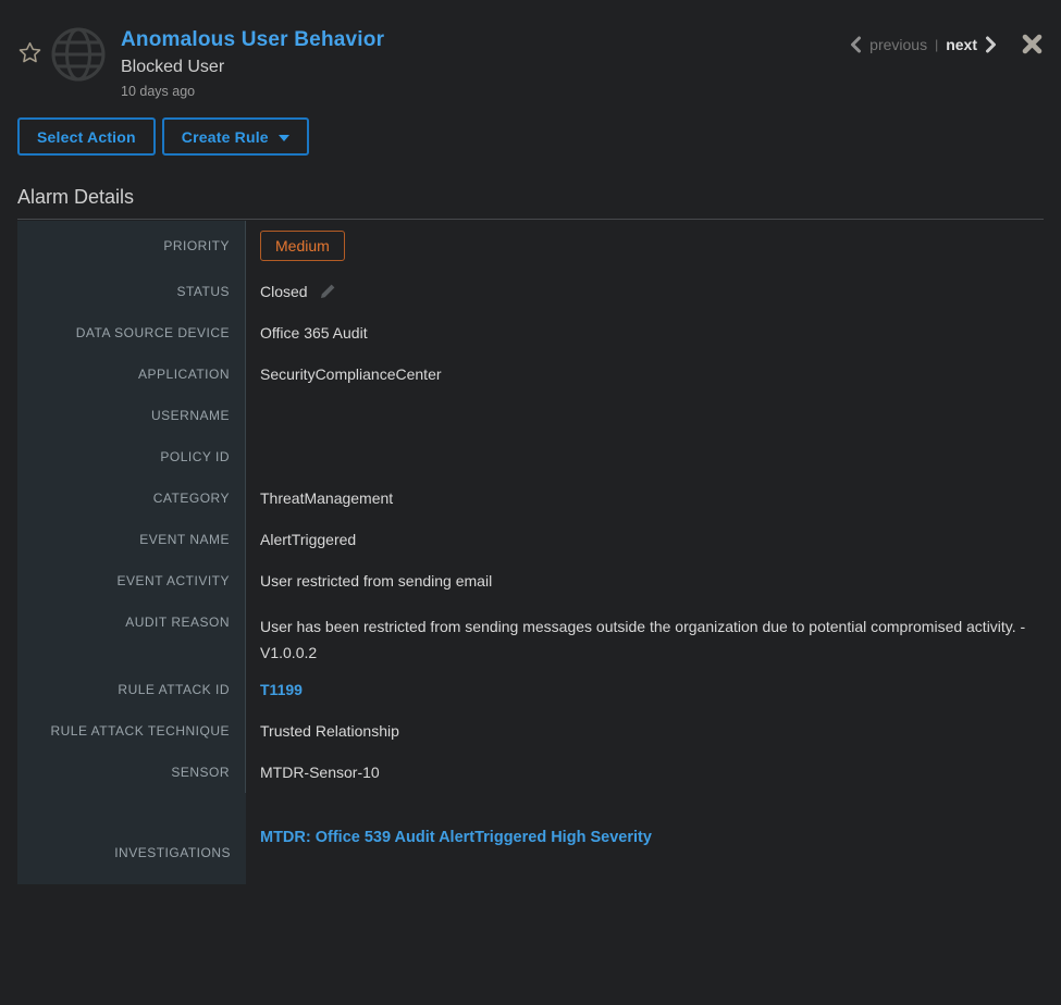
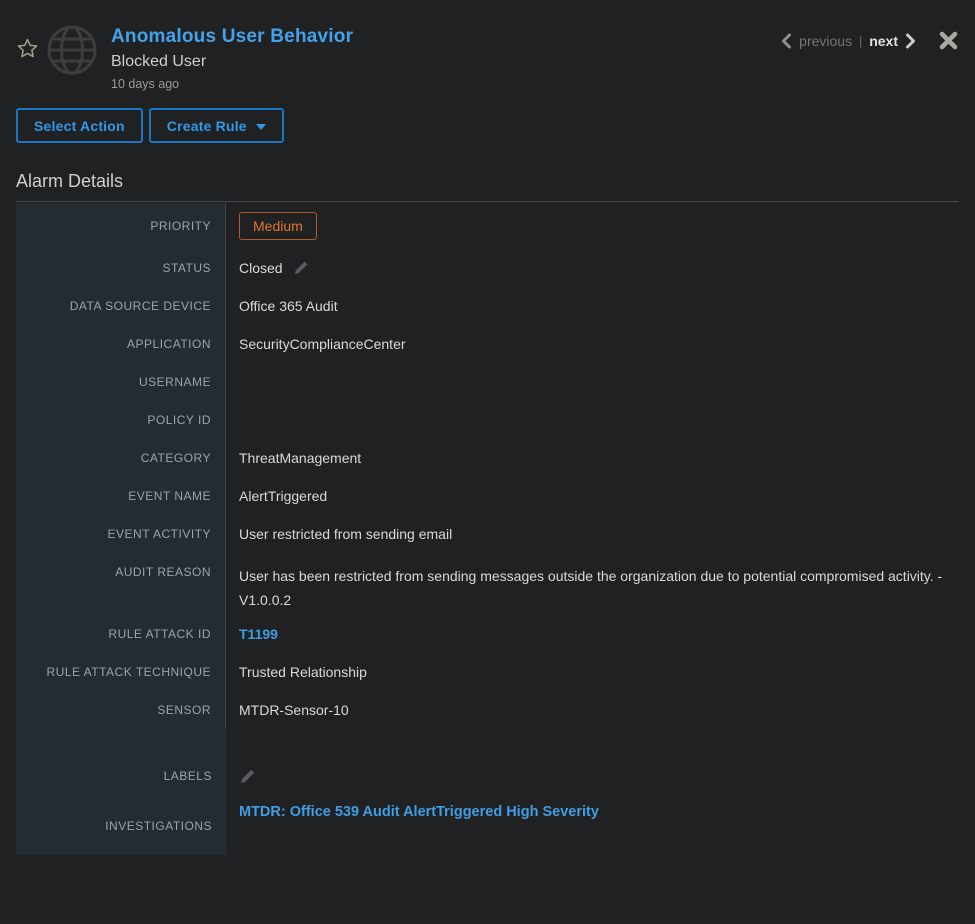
  Anomalous User Behavior
  Blocked User
  10 days ago
  previous
  |
  next
  Select Action
  Create Rule
  Alarm Details
  PRIORITY
  Medium
  STATUS
  Closed
  DATA SOURCE DEVICE
  Office 365 Audit
  APPLICATION
  SecurityComplianceCenter
  USERNAME
  POLICY ID
  CATEGORY
  ThreatManagement
  EVENT NAME
  AlertTriggered
  EVENT ACTIVITY
  User restricted from sending email
  AUDIT REASON
  User has been restricted from sending messages outside the organization due to potential compromised activity. -V1.0.0.2
  RULE ATTACK ID
  T1199
  RULE ATTACK TECHNIQUE
  Trusted Relationship
  SENSOR
  MTDR-Sensor-10
+ LABELS
  INVESTIGATIONS
  MTDR: Office 539 Audit AlertTriggered High Severity
